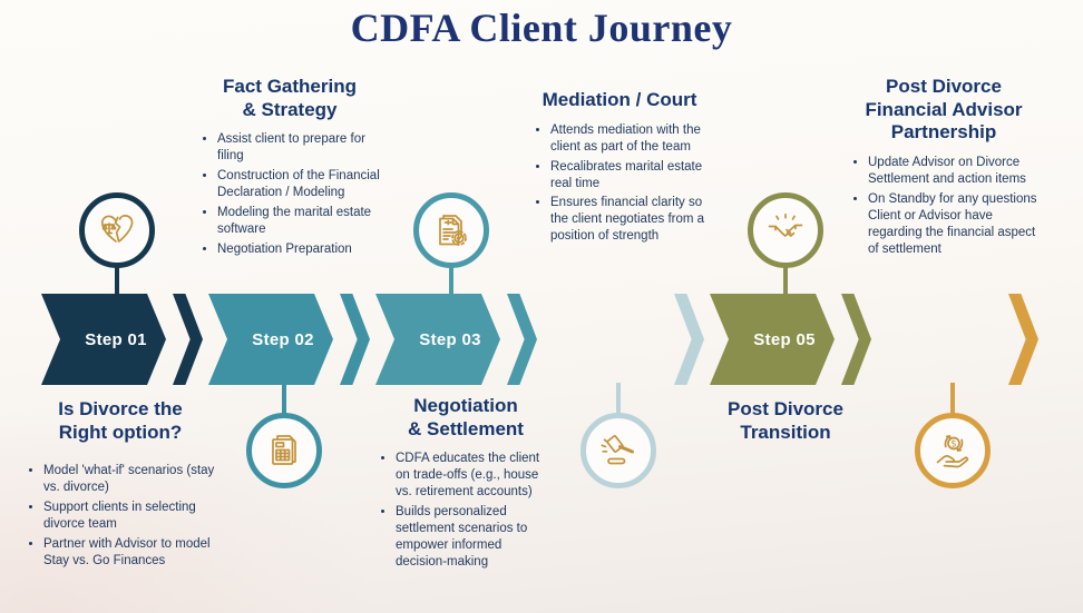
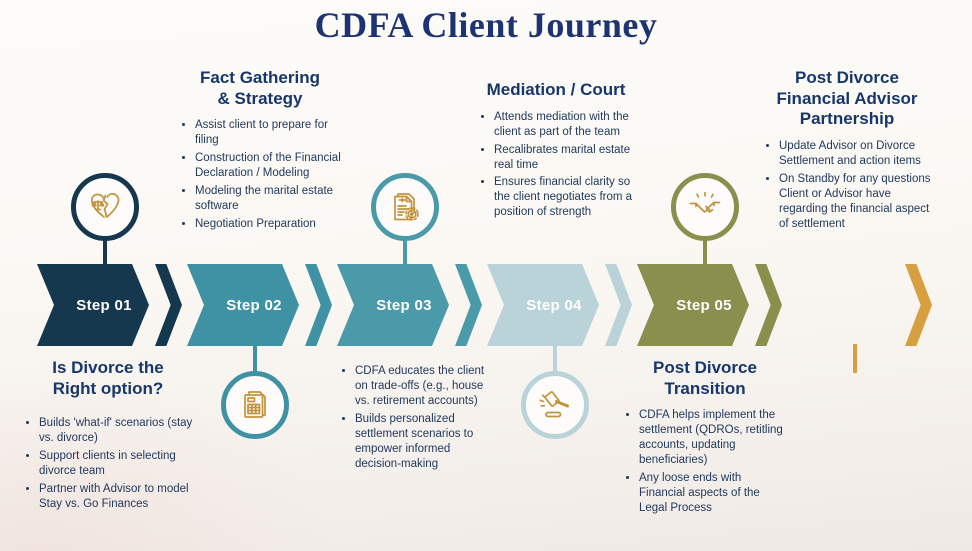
  CDFA Client Journey
  Fact Gathering
  & Strategy
  Assist client to prepare for filing
  Construction of the Financial Declaration / Modeling
  Modeling the marital estate software
  Negotiation Preparation
  Mediation / Court
  Attends mediation with the client as part of the team
  Recalibrates marital estate real time
  Ensures financial clarity so the client negotiates from a position of strength
  Post Divorce
  Financial Advisor
  Partnership
  Update Advisor on Divorce Settlement and action items
  On Standby for any questions Client or Advisor have regarding the financial aspect of settlement
  Is Divorce the
  Right option?
- Model 'what-if' scenarios (stay vs. divorce)
+ Builds 'what-if' scenarios (stay vs. divorce)
  Support clients in selecting divorce team
  Partner with Advisor to model Stay vs. Go Finances
- Negotiation
- & Settlement
  CDFA educates the client on trade-offs (e.g., house vs. retirement accounts)
  Builds personalized settlement scenarios to empower informed decision-making
  Post Divorce
  Transition
+ CDFA helps implement the settlement (QDROs, retitling accounts, updating beneficiaries)
+ Any loose ends with Financial aspects of the Legal Process
  Step 01
  Step 02
  Step 03
+ Step 04
  Step 05
- $
